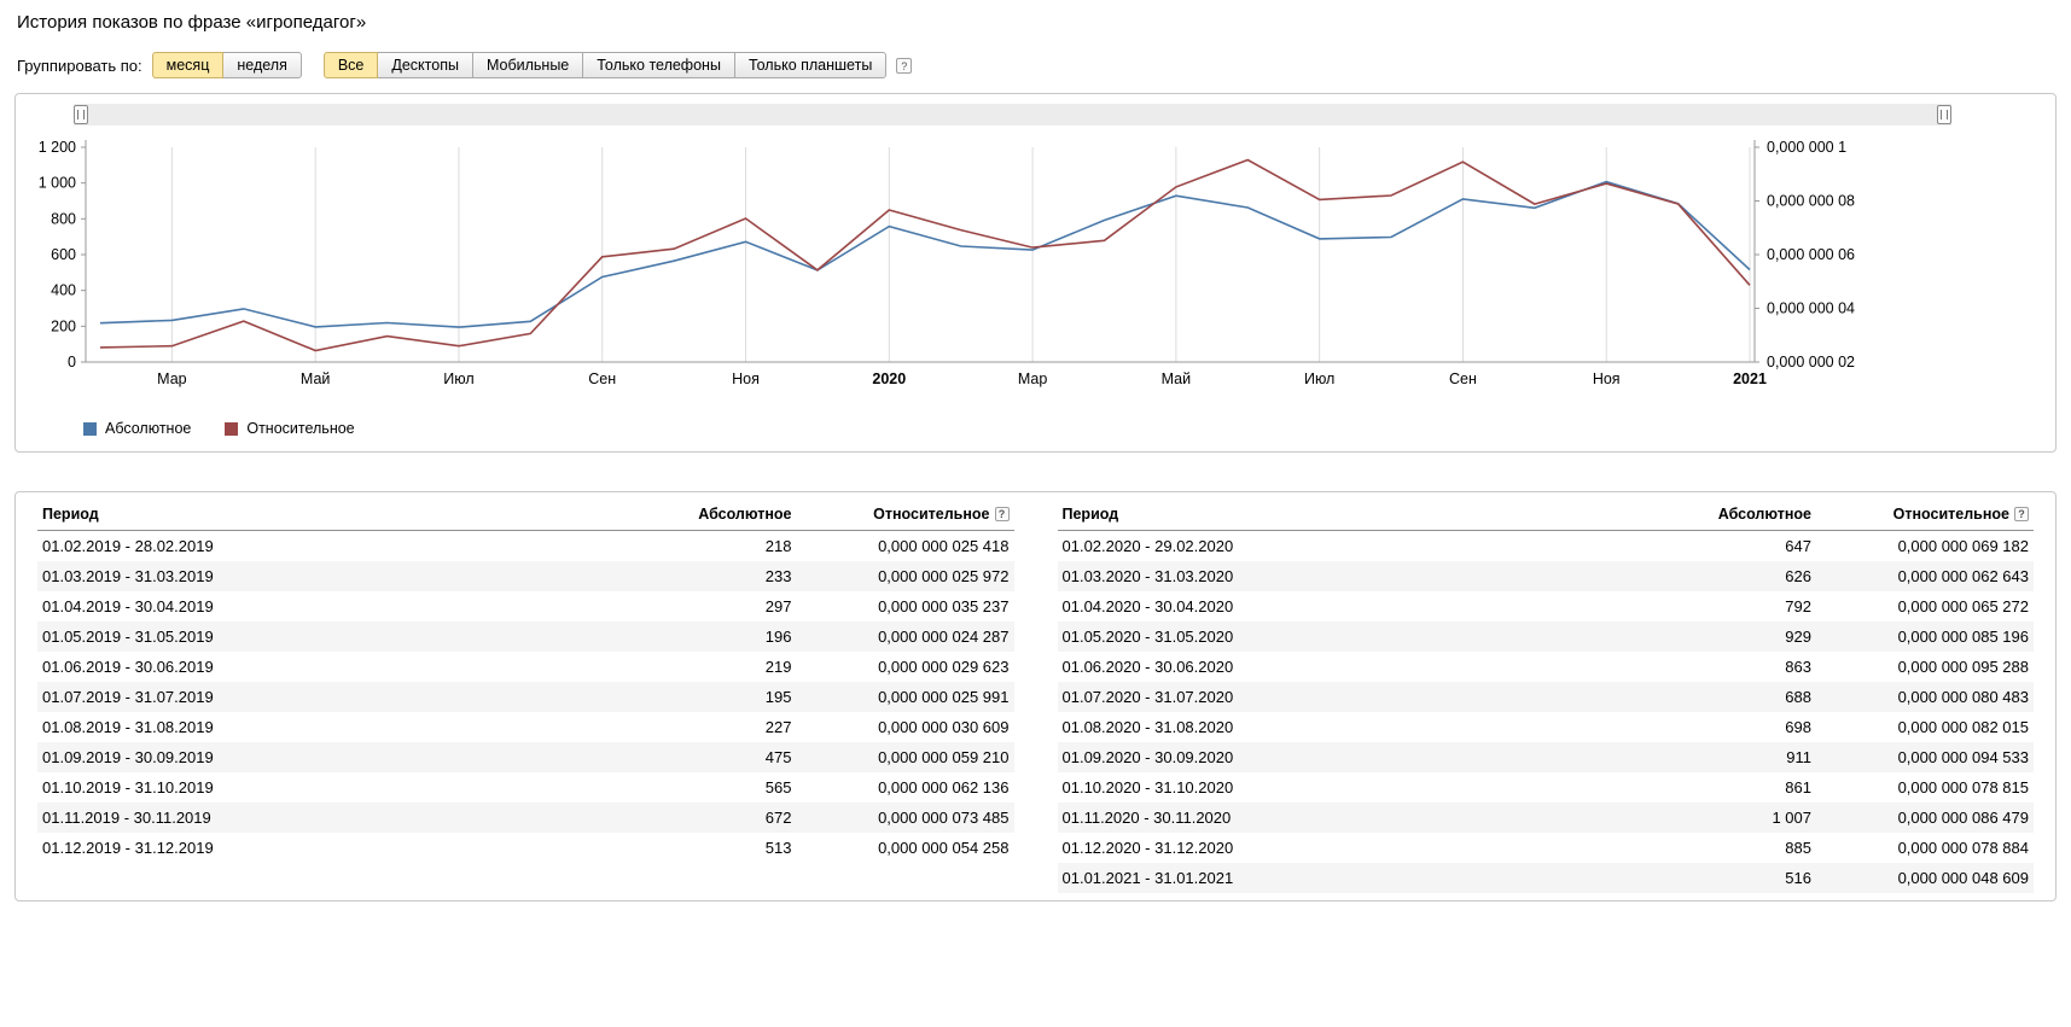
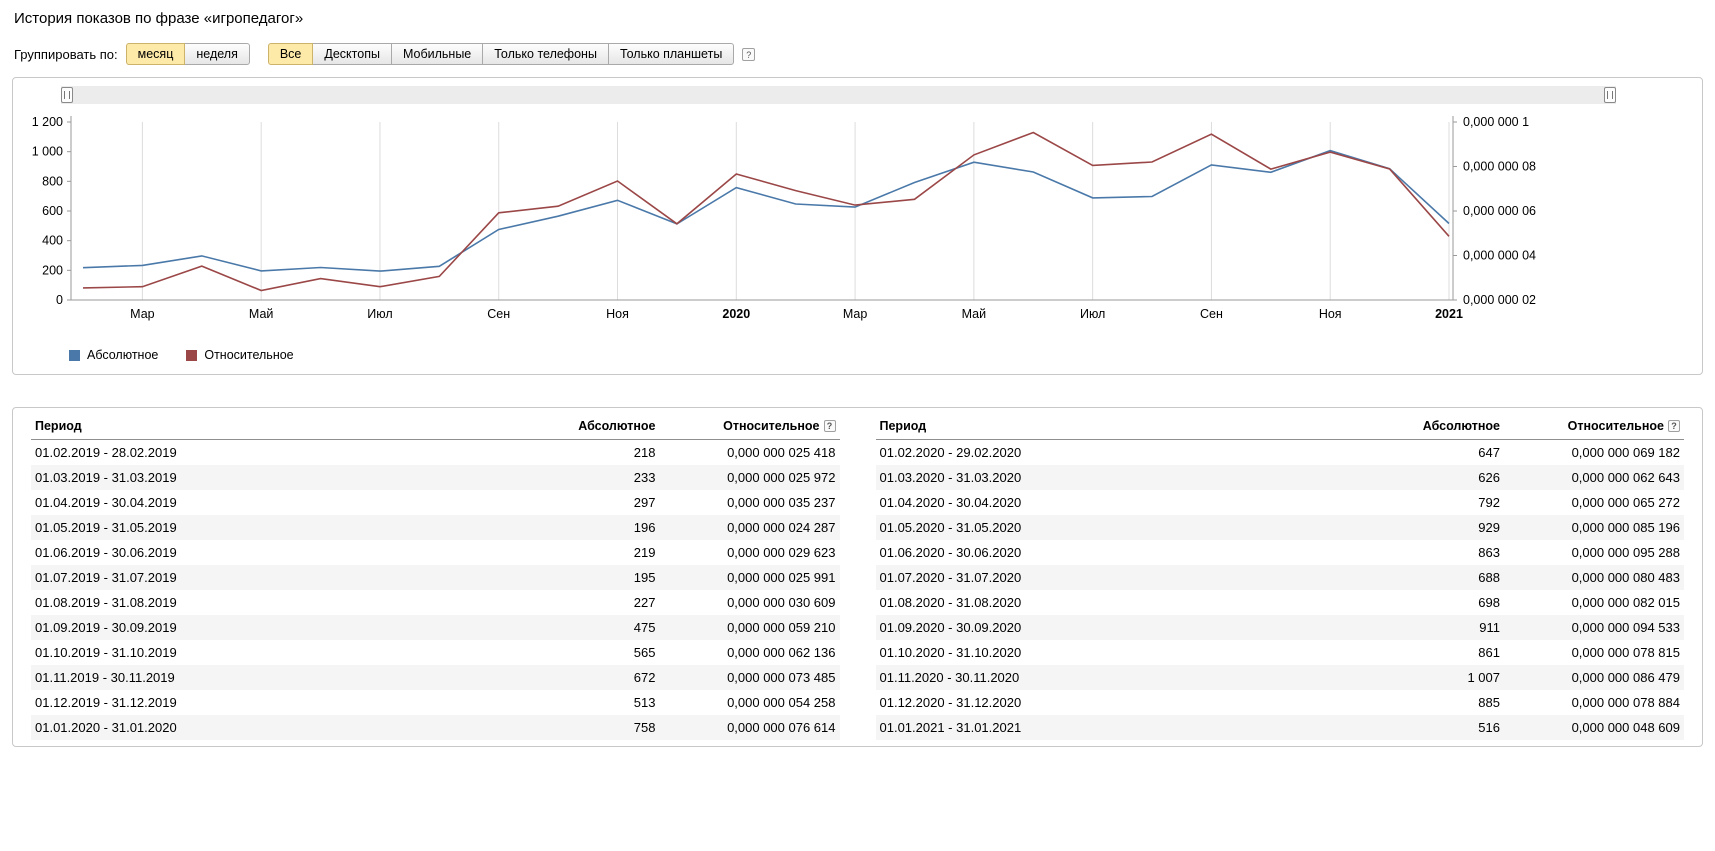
  История показов по фразе «игропедагог»
  Группировать по:
  месяц
  неделя
  Все
  Десктопы
  Мобильные
  Только телефоны
  Только планшеты
  ?
  1 200
  1 000
  800
  600
  400
  200
  0
  0,000 000 1
  0,000 000 08
  0,000 000 06
  0,000 000 04
  0,000 000 02
  Мар
  Май
  Июл
  Сен
  Ноя
  2020
  Мар
  Май
  Июл
  Сен
  Ноя
  2021
  Абсолютное
  Относительное
  Период	Абсолютное	Относительное ?
  01.02.2019 - 28.02.2019	218	0,000 000 025 418
  01.03.2019 - 31.03.2019	233	0,000 000 025 972
  01.04.2019 - 30.04.2019	297	0,000 000 035 237
  01.05.2019 - 31.05.2019	196	0,000 000 024 287
  01.06.2019 - 30.06.2019	219	0,000 000 029 623
  01.07.2019 - 31.07.2019	195	0,000 000 025 991
  01.08.2019 - 31.08.2019	227	0,000 000 030 609
  01.09.2019 - 30.09.2019	475	0,000 000 059 210
  01.10.2019 - 31.10.2019	565	0,000 000 062 136
  01.11.2019 - 30.11.2019	672	0,000 000 073 485
  01.12.2019 - 31.12.2019	513	0,000 000 054 258
+ 01.01.2020 - 31.01.2020	758	0,000 000 076 614
  Период	Абсолютное	Относительное ?
  01.02.2020 - 29.02.2020	647	0,000 000 069 182
  01.03.2020 - 31.03.2020	626	0,000 000 062 643
  01.04.2020 - 30.04.2020	792	0,000 000 065 272
  01.05.2020 - 31.05.2020	929	0,000 000 085 196
  01.06.2020 - 30.06.2020	863	0,000 000 095 288
  01.07.2020 - 31.07.2020	688	0,000 000 080 483
  01.08.2020 - 31.08.2020	698	0,000 000 082 015
  01.09.2020 - 30.09.2020	911	0,000 000 094 533
  01.10.2020 - 31.10.2020	861	0,000 000 078 815
  01.11.2020 - 30.11.2020	1 007	0,000 000 086 479
  01.12.2020 - 31.12.2020	885	0,000 000 078 884
  01.01.2021 - 31.01.2021	516	0,000 000 048 609
